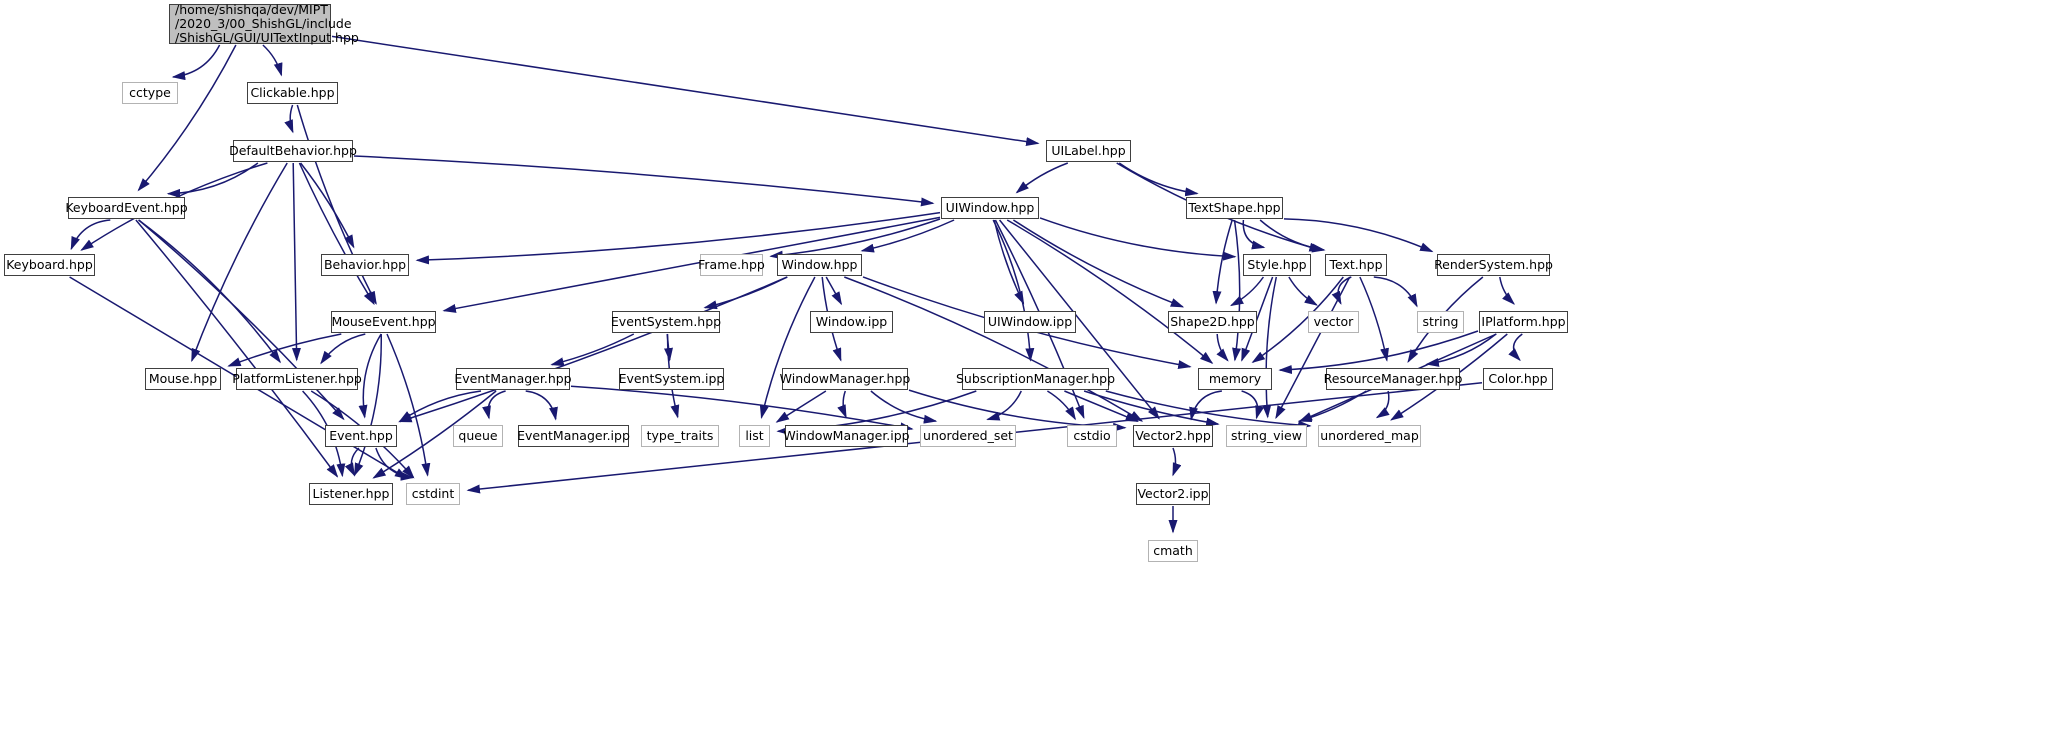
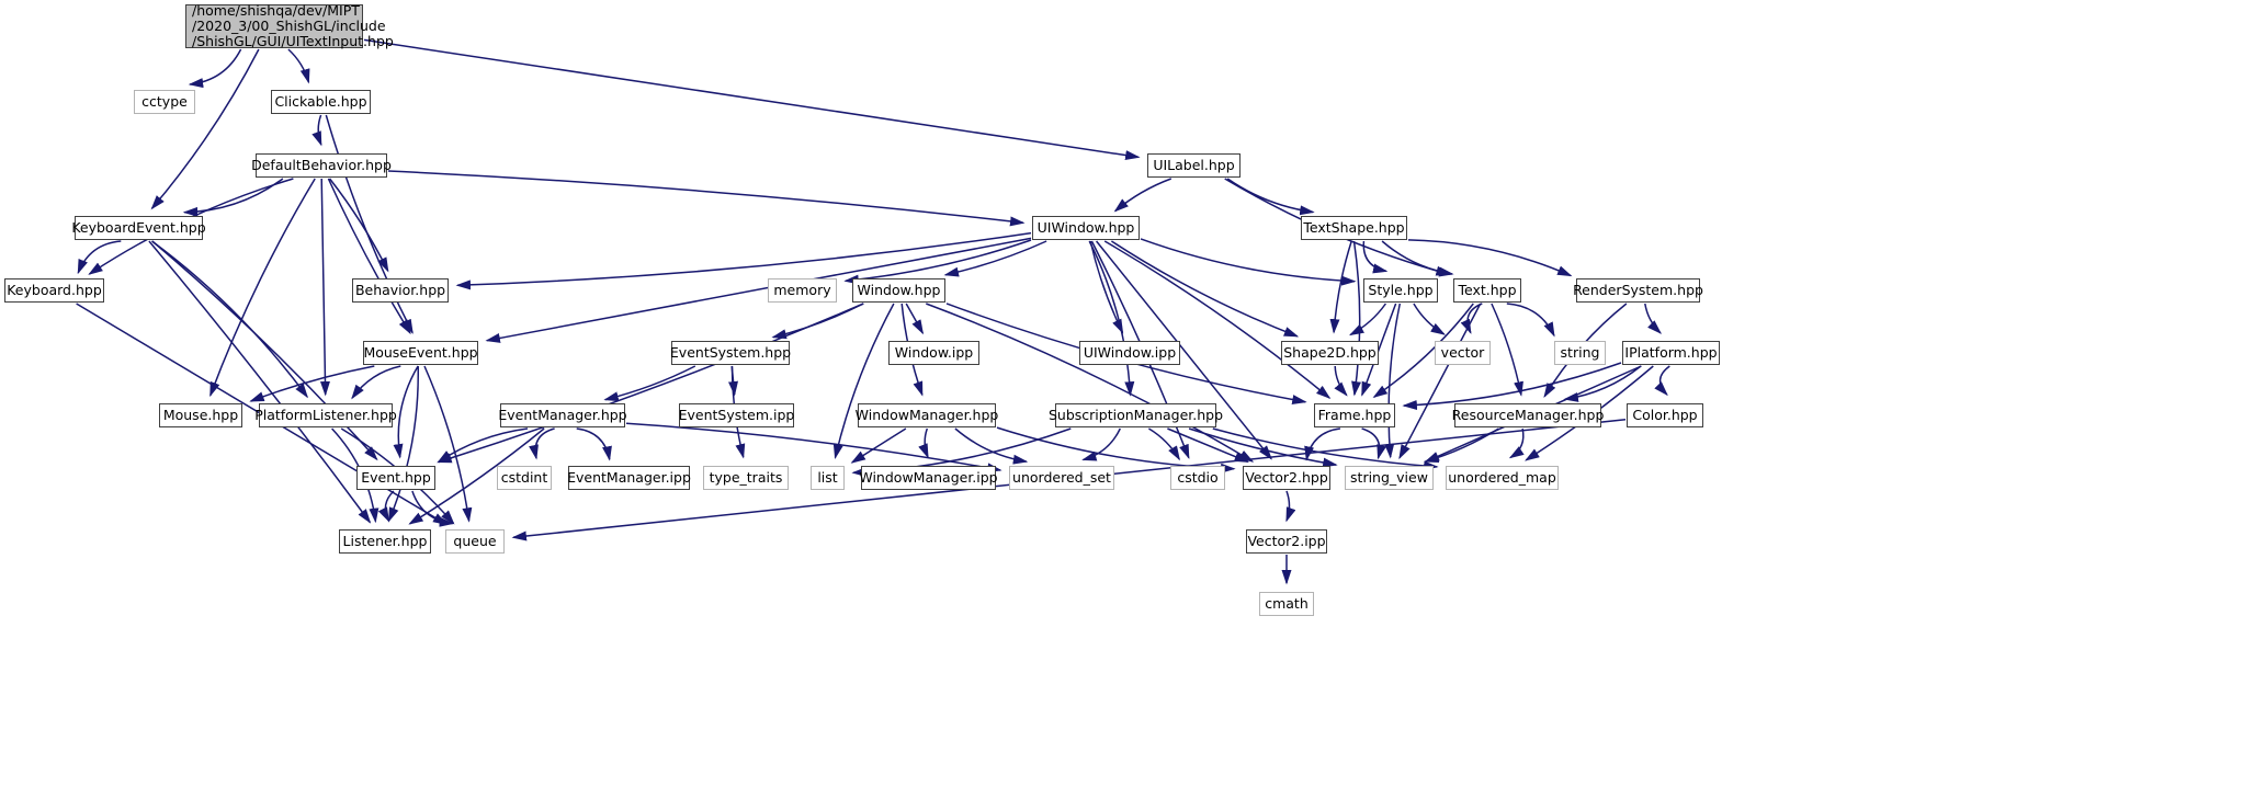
  /home/shishqa/dev/MIPT
  /2020_3/00_ShishGL/include
  /ShishGL/GUI/UITextInput.hpp
  cctype
  Clickable.hpp
  UILabel.hpp
  DefaultBehavior.hpp
  KeyboardEvent.hpp
  UIWindow.hpp
  TextShape.hpp
  Keyboard.hpp
  Behavior.hpp
- Frame.hpp
+ memory
  Window.hpp
  Style.hpp
  Text.hpp
  RenderSystem.hpp
  MouseEvent.hpp
  EventSystem.hpp
  Window.ipp
  UIWindow.ipp
  Shape2D.hpp
  vector
  string
  IPlatform.hpp
  Mouse.hpp
  PlatformListener.hpp
  EventManager.hpp
  EventSystem.ipp
  WindowManager.hpp
  SubscriptionManager.hpp
- memory
+ Frame.hpp
  ResourceManager.hpp
  Color.hpp
  Event.hpp
- queue
+ cstdint
  EventManager.ipp
  type_traits
  list
  WindowManager.ipp
  unordered_set
  cstdio
  Vector2.hpp
  string_view
  unordered_map
  Listener.hpp
- cstdint
+ queue
  Vector2.ipp
  cmath
